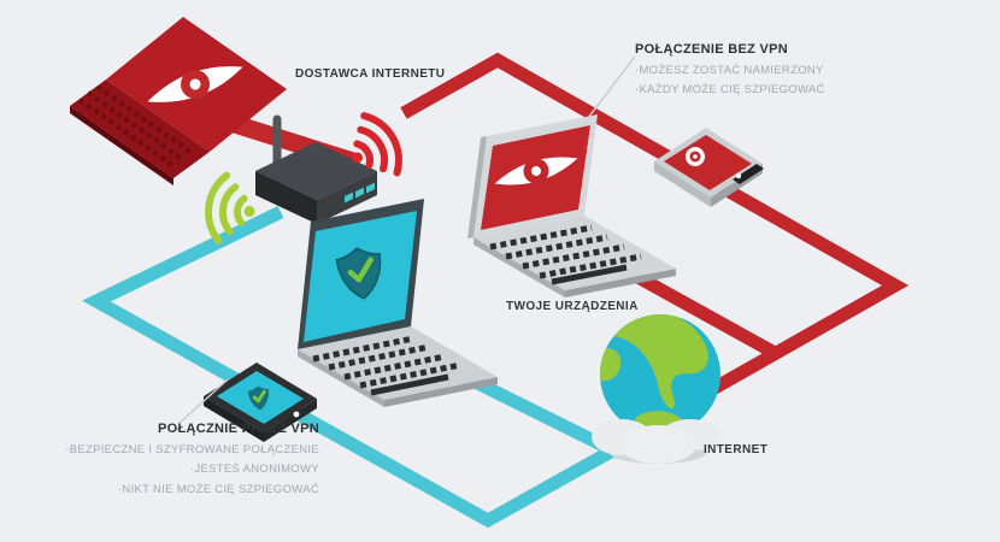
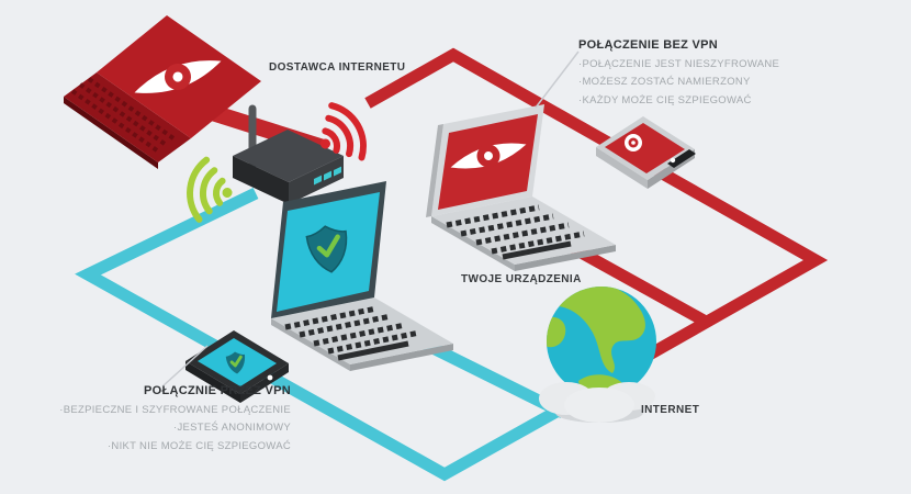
  DOSTAWCA INTERNETU
  POŁĄCZENIE BEZ VPN
+ ·POŁĄCZENIE JEST NIESZYFROWANE
  ·MOŻESZ ZOSTAĆ NAMIERZONY
  ·KAŻDY MOŻE CIĘ SZPIEGOWAĆ
  TWOJE URZĄDZENIA
  INTERNET
  POŁĄCZNIE PRZEZ VPN
  ·BEZPIECZNE I SZYFROWANE POŁĄCZENIE
  ·JESTEŚ ANONIMOWY
  ·NIKT NIE MOŻE CIĘ SZPIEGOWAĆ
